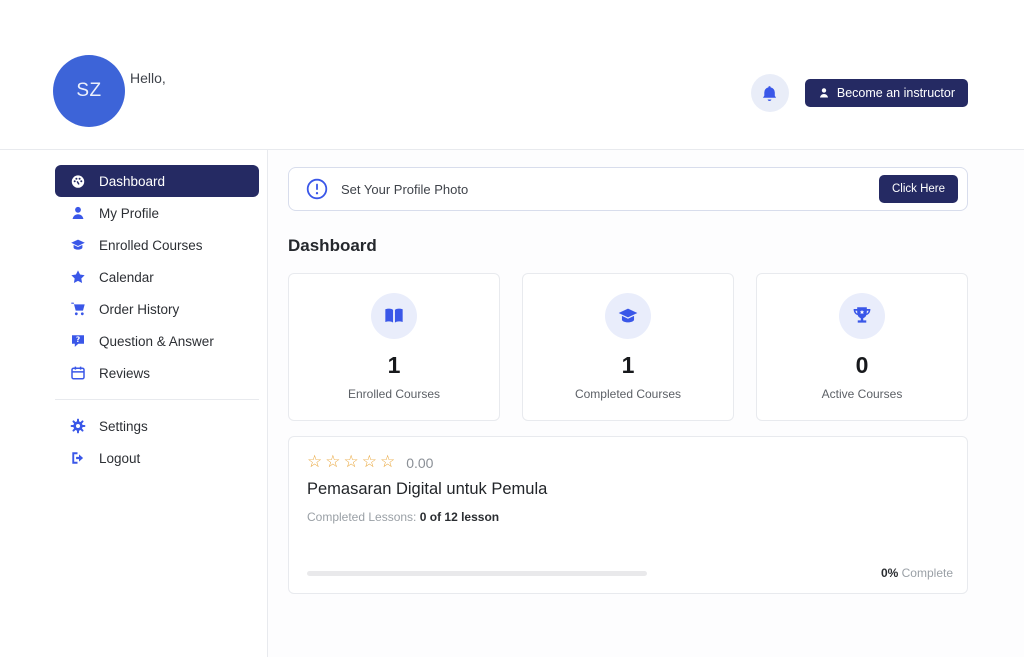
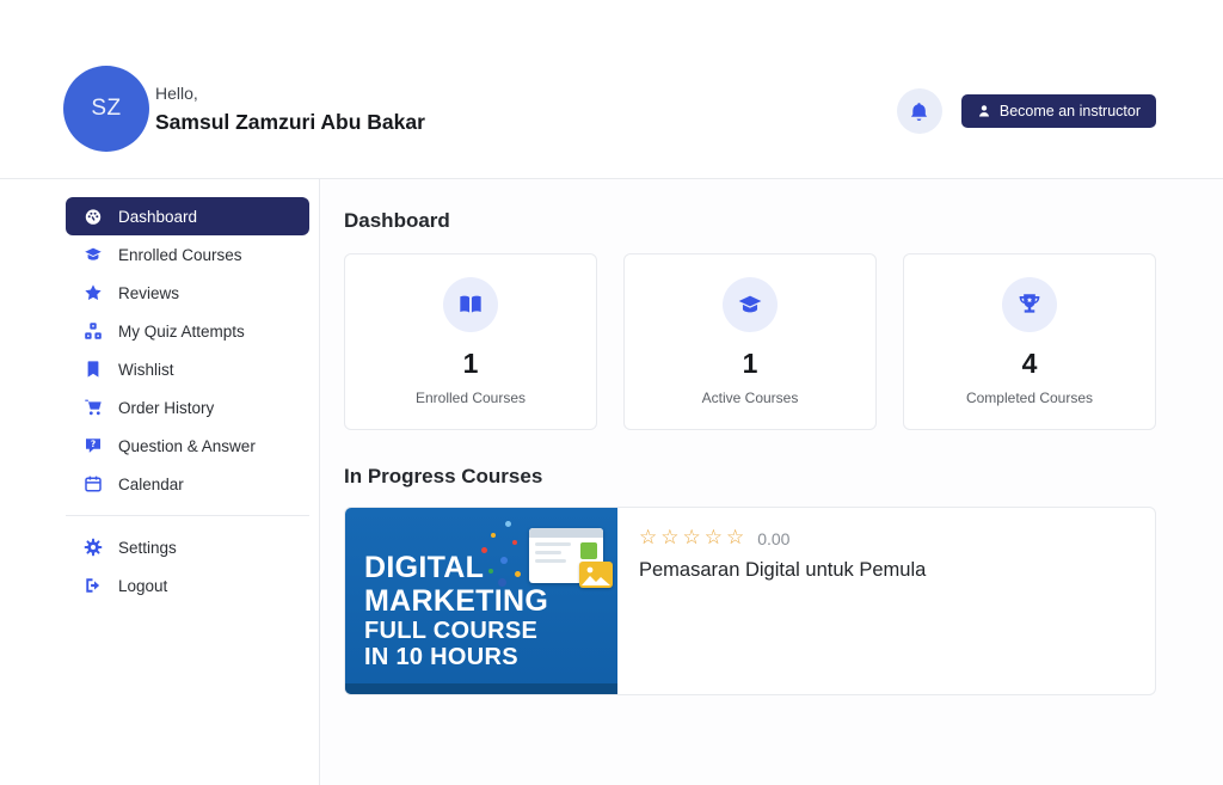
  SZ
  Hello,
+ Samsul Zamzuri Abu Bakar
  Become an instructor
  Dashboard
- My Profile
  Enrolled Courses
- Calendar
+ Reviews
+ My Quiz Attempts
+ Wishlist
  Order History
  ?
  Question & Answer
- Reviews
+ Calendar
  Settings
  Logout
- Set Your Profile Photo
- Click Here
  Dashboard
  1
  Enrolled Courses
  1
- Completed Courses
+ Active Courses
- 0
+ 4
- Active Courses
+ Completed Courses
+ In Progress Courses
+ DIGITAL
+ MARKETING
+ FULL COURSE
+ IN 10 HOURS
  ☆☆☆☆☆
  0.00
  Pemasaran Digital untuk Pemula
- Completed Lessons: 0 of 12 lesson
- 0% Complete
